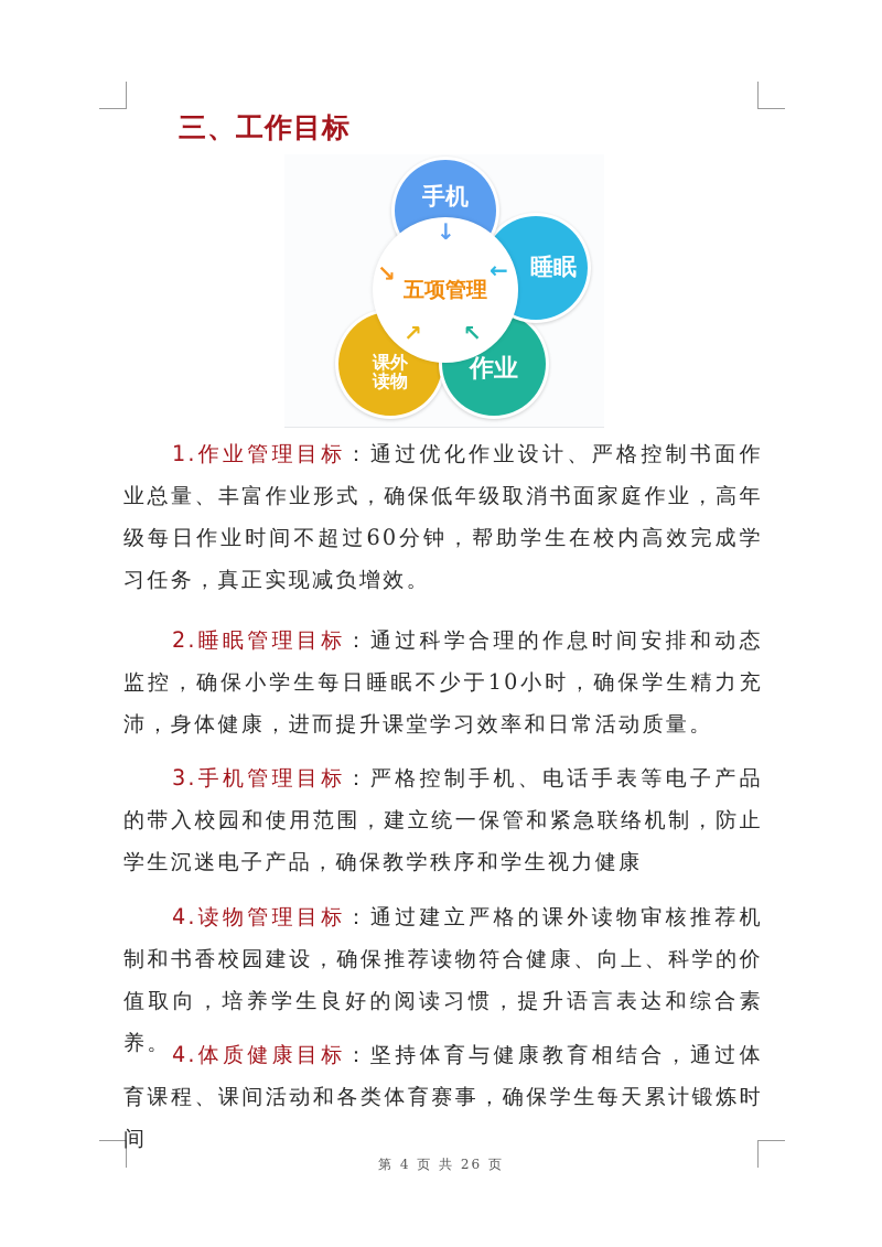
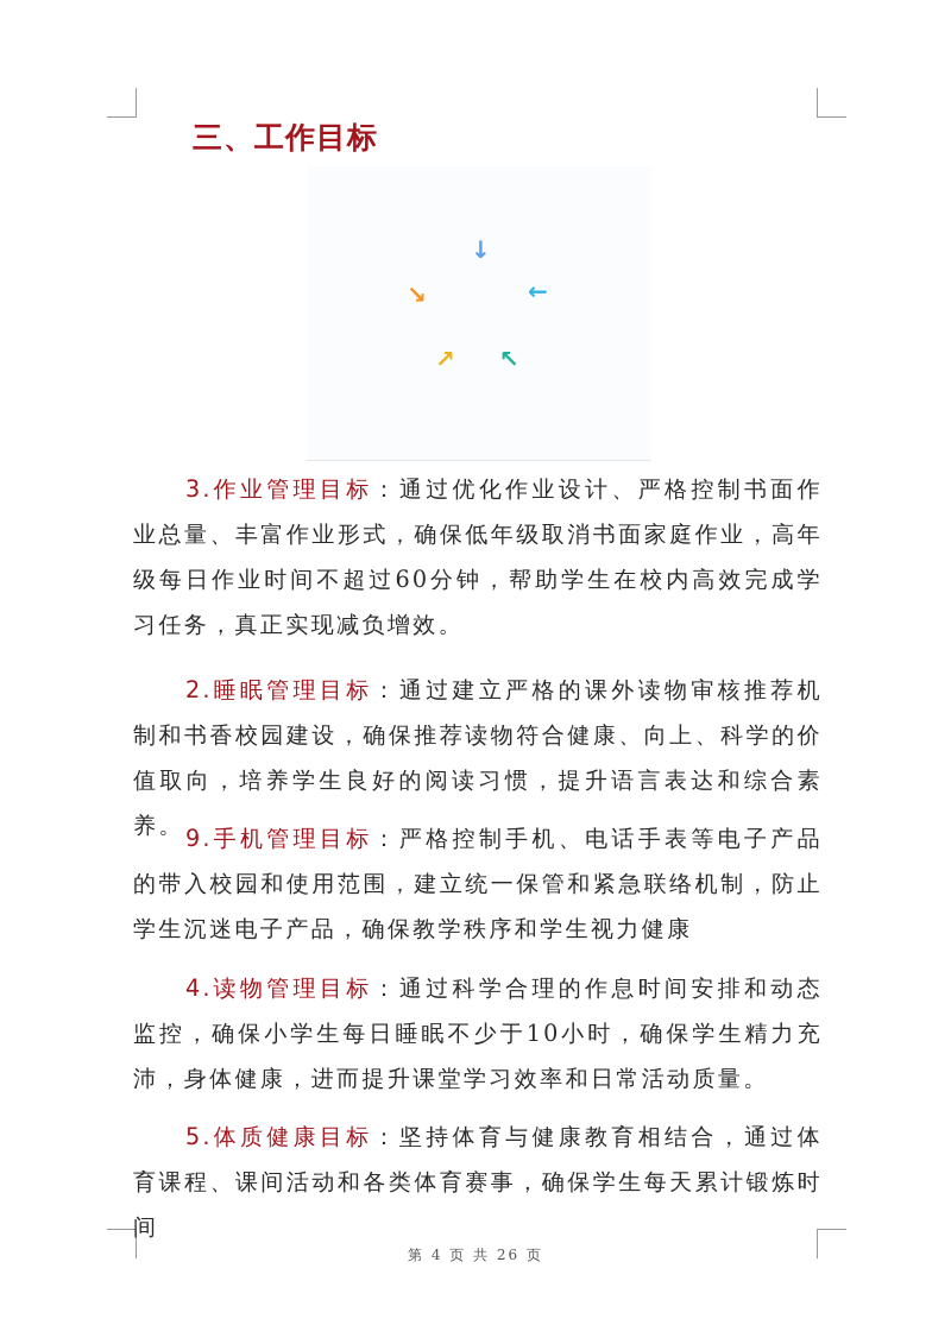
  三、工作目标
- 课外
- 读物
- 作业
- 睡眠
- 手机
- 五项管理
  ↓
  ←
  ↖
  ↗
  ↘
- 1.作业管理目标：通过优化作业设计、严格控制书面作业总量、丰富作业形式，确保低年级取消书面家庭作业，高年级每日作业时间不超过60分钟，帮助学生在校内高效完成学习任务，真正实现减负增效。
+ 3.作业管理目标：通过优化作业设计、严格控制书面作业总量、丰富作业形式，确保低年级取消书面家庭作业，高年级每日作业时间不超过60分钟，帮助学生在校内高效完成学习任务，真正实现减负增效。
- 2.睡眠管理目标：通过科学合理的作息时间安排和动态监控，确保小学生每日睡眠不少于10小时，确保学生精力充沛，身体健康，进而提升课堂学习效率和日常活动质量。
+ 2.睡眠管理目标：通过建立严格的课外读物审核推荐机制和书香校园建设，确保推荐读物符合健康、向上、科学的价值取向，培养学生良好的阅读习惯，提升语言表达和综合素养。
- 3.手机管理目标：严格控制手机、电话手表等电子产品的带入校园和使用范围，建立统一保管和紧急联络机制，防止学生沉迷电子产品，确保教学秩序和学生视力健康
+ 9.手机管理目标：严格控制手机、电话手表等电子产品的带入校园和使用范围，建立统一保管和紧急联络机制，防止学生沉迷电子产品，确保教学秩序和学生视力健康
- 4.读物管理目标：通过建立严格的课外读物审核推荐机制和书香校园建设，确保推荐读物符合健康、向上、科学的价值取向，培养学生良好的阅读习惯，提升语言表达和综合素养。
+ 4.读物管理目标：通过科学合理的作息时间安排和动态监控，确保小学生每日睡眠不少于10小时，确保学生精力充沛，身体健康，进而提升课堂学习效率和日常活动质量。
- 4.体质健康目标：坚持体育与健康教育相结合，通过体育课程、课间活动和各类体育赛事，确保学生每天累计锻炼时间
+ 5.体质健康目标：坚持体育与健康教育相结合，通过体育课程、课间活动和各类体育赛事，确保学生每天累计锻炼时间
  第 4 页 共 26 页
